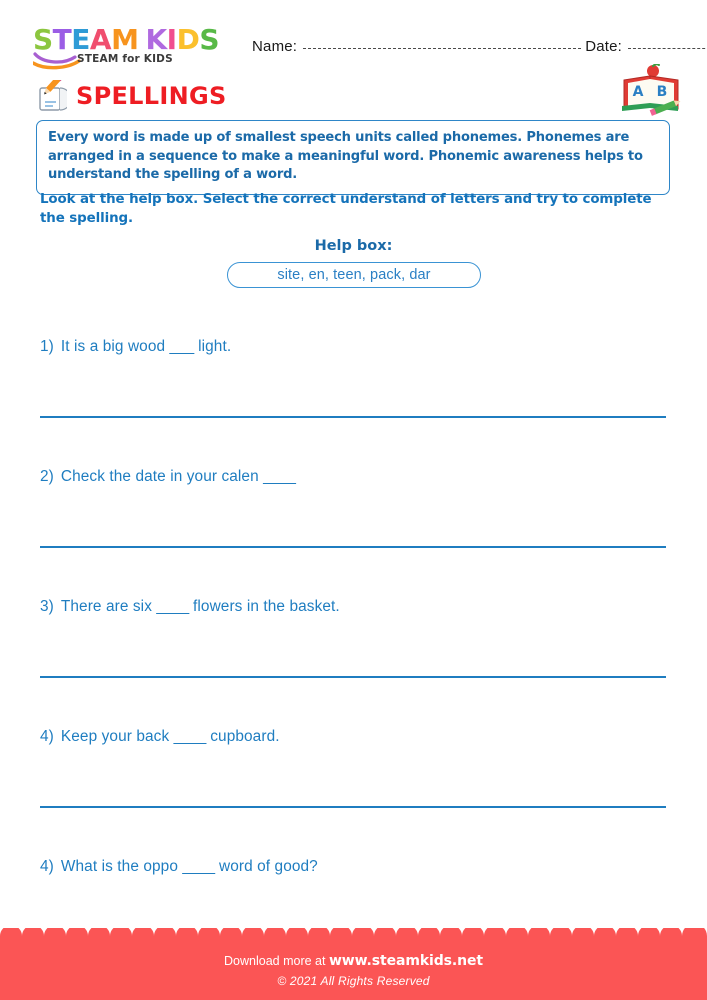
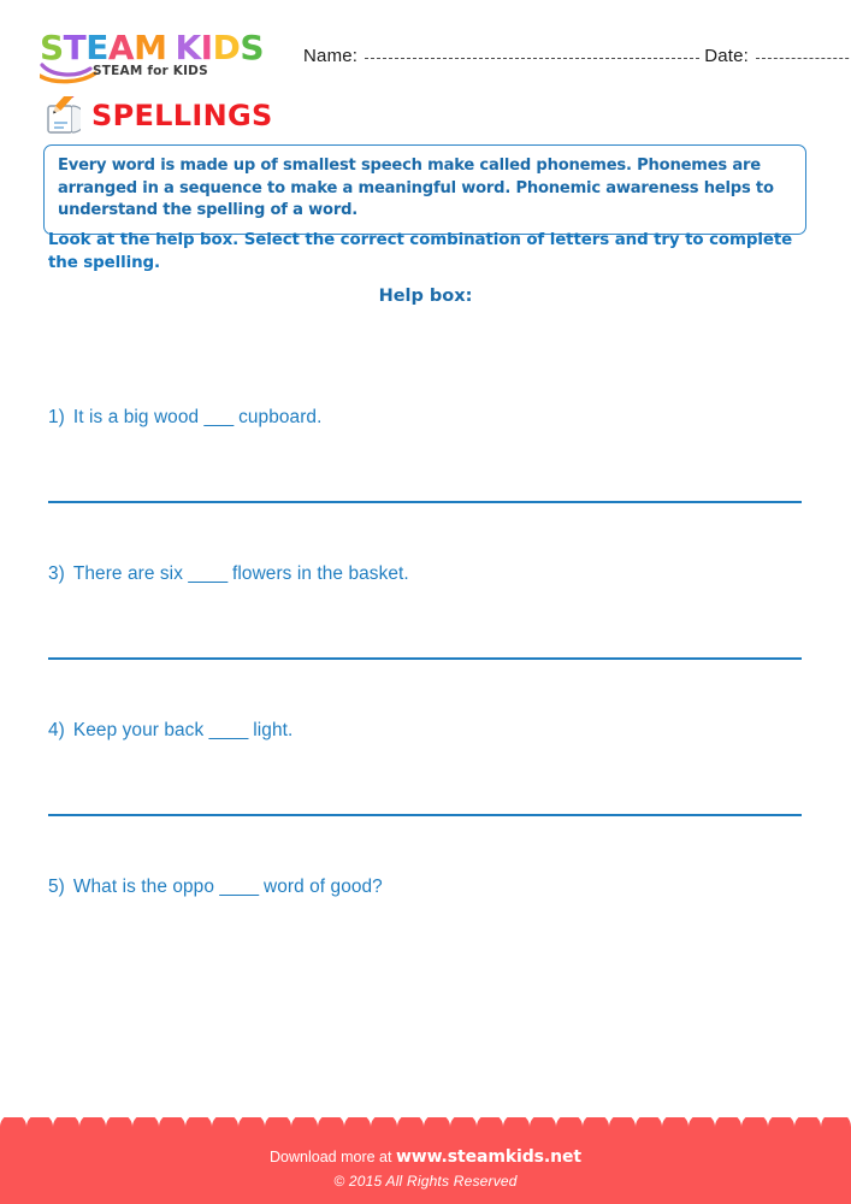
  STEAM KIDS
  STEAM for KIDS
  Name: Date:
  SPELLINGS
- A
- B
- Every word is made up of smallest speech units called phonemes. Phonemes are arranged in a sequence to make a meaningful word. Phonemic awareness helps to understand the spelling of a word.
+ Every word is made up of smallest speech make called phonemes. Phonemes are arranged in a sequence to make a meaningful word. Phonemic awareness helps to understand the spelling of a word.
- Look at the help box. Select the correct understand of letters and try to complete the spelling.
+ Look at the help box. Select the correct combination of letters and try to complete the spelling.
  Help box:
- site, en, teen, pack, dar
- 1) It is a big wood ___ light.
+ 1) It is a big wood ___ cupboard.
- 2) Check the date in your calen ____
  3) There are six ____ flowers in the basket.
- 4) Keep your back ____ cupboard.
+ 4) Keep your back ____ light.
- 4) What is the oppo ____ word of good?
+ 5) What is the oppo ____ word of good?
  Download more at www.steamkids.net
- © 2021 All Rights Reserved
+ © 2015 All Rights Reserved
